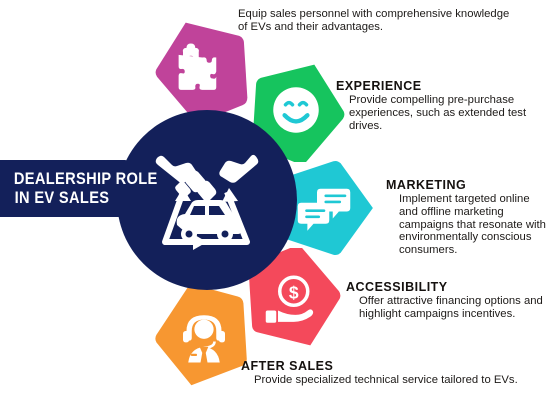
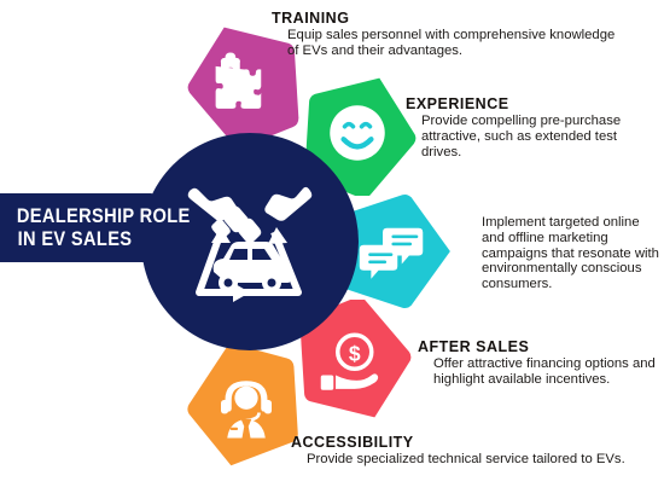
  $
  DEALERSHIP ROLE
  IN EV SALES
+ TRAINING
  Equip sales personnel with comprehensive knowledge of EVs and their advantages.
  EXPERIENCE
- Provide compelling pre-purchase experiences, such as extended test drives.
+ Provide compelling pre-purchase attractive, such as extended test drives.
- MARKETING
  Implement targeted online and offline marketing campaigns that resonate with environmentally conscious consumers.
- ACCESSIBILITY
+ AFTER SALES
- Offer attractive financing options and highlight campaigns incentives.
+ Offer attractive financing options and highlight available incentives.
- AFTER SALES
+ ACCESSIBILITY
  Provide specialized technical service tailored to EVs.
